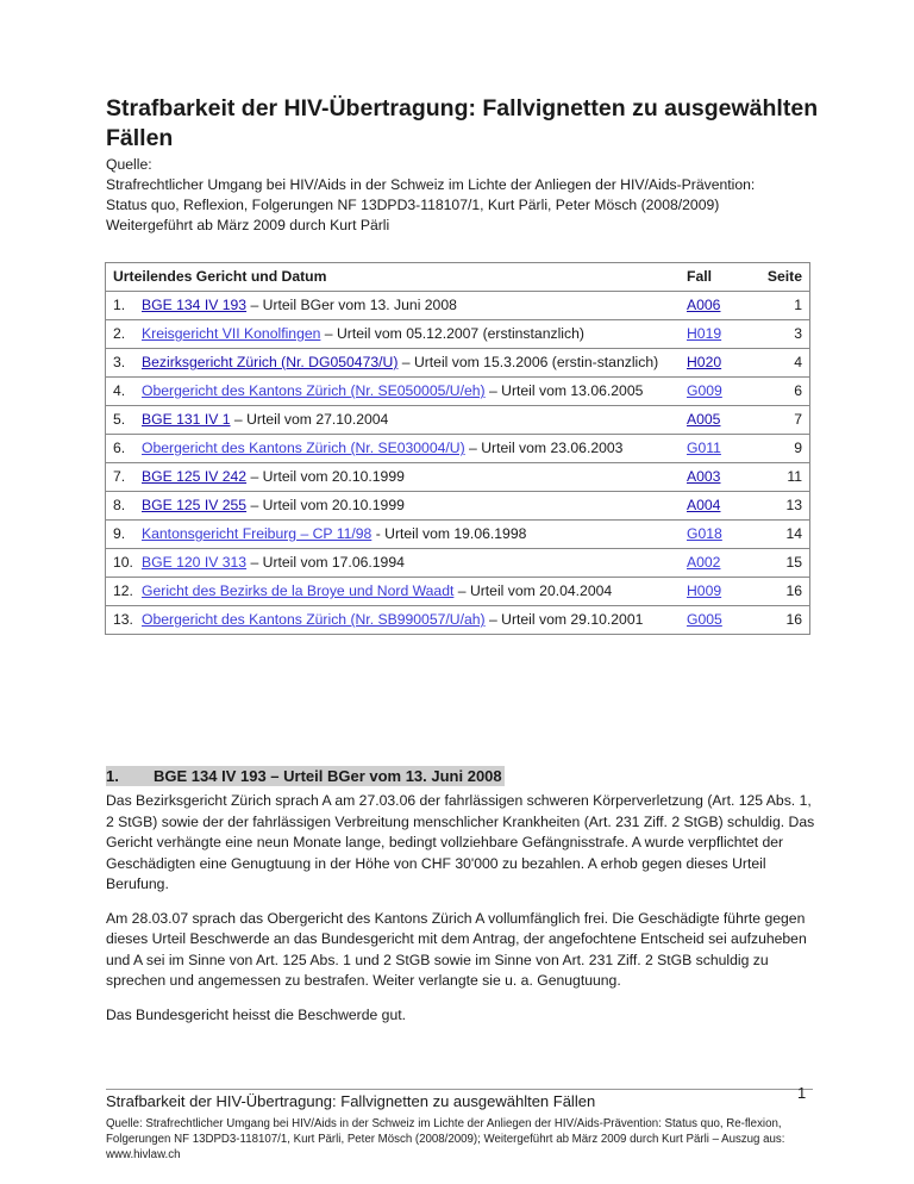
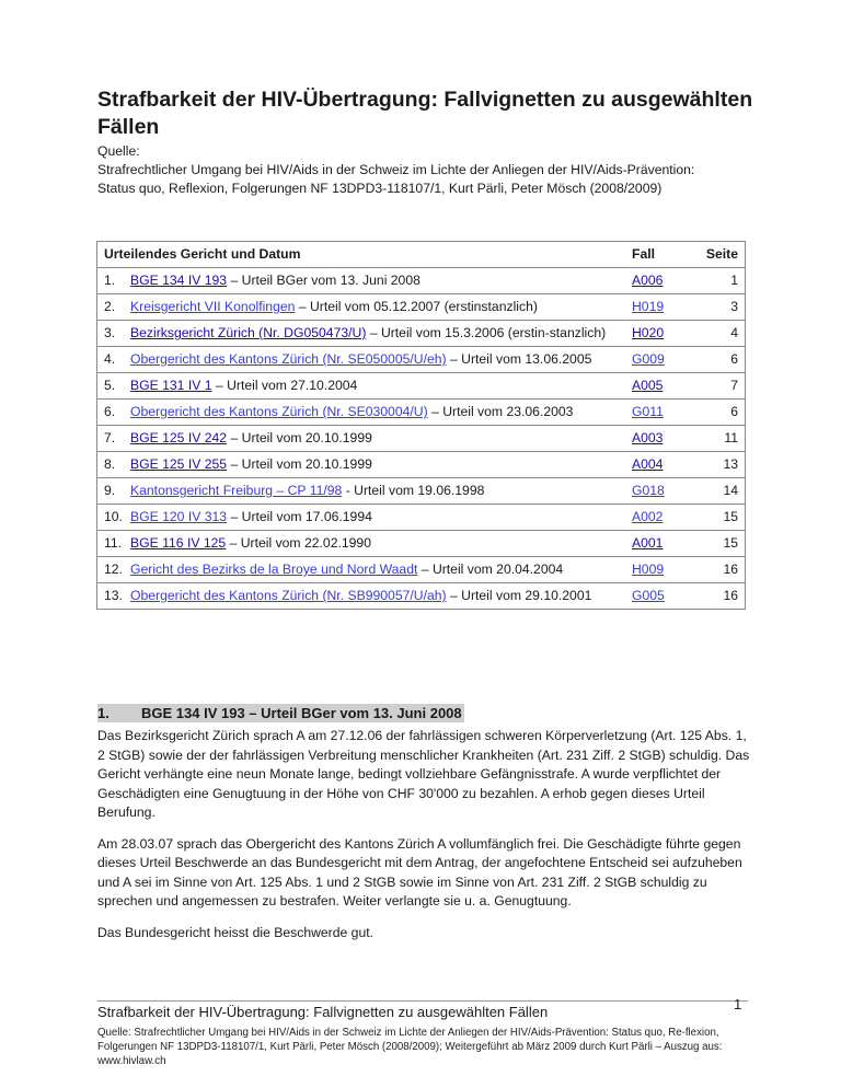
  Strafbarkeit der HIV-Übertragung: Fallvignetten zu ausgewählten Fällen
  Quelle:
  Strafrechtlicher Umgang bei HIV/Aids in der Schweiz im Lichte der Anliegen der HIV/Aids-Prävention:
  Status quo, Reflexion, Folgerungen NF 13DPD3-118107/1, Kurt Pärli, Peter Mösch (2008/2009)
- Weitergeführt ab März 2009 durch Kurt Pärli
  Urteilendes Gericht und Datum	Fall	Seite
  1.	BGE 134 IV 193 – Urteil BGer vom 13. Juni 2008	A006	1
  2.	Kreisgericht VII Konolfingen – Urteil vom 05.12.2007 (erstinstanzlich)	H019	3
  3.	Bezirksgericht Zürich (Nr. DG050473/U) – Urteil vom 15.3.2006 (erstin-stanzlich)	H020	4
  4.	Obergericht des Kantons Zürich (Nr. SE050005/U/eh) – Urteil vom 13.06.2005	G009	6
  5.	BGE 131 IV 1 – Urteil vom 27.10.2004	A005	7
- 6.	Obergericht des Kantons Zürich (Nr. SE030004/U) – Urteil vom 23.06.2003	G011	9
+ 6.	Obergericht des Kantons Zürich (Nr. SE030004/U) – Urteil vom 23.06.2003	G011	6
  7.	BGE 125 IV 242 – Urteil vom 20.10.1999	A003	11
  8.	BGE 125 IV 255 – Urteil vom 20.10.1999	A004	13
  9.	Kantonsgericht Freiburg – CP 11/98 - Urteil vom 19.06.1998	G018	14
  10.	BGE 120 IV 313 – Urteil vom 17.06.1994	A002	15
+ 11.	BGE 116 IV 125 – Urteil vom 22.02.1990	A001	15
  12.	Gericht des Bezirks de la Broye und Nord Waadt – Urteil vom 20.04.2004	H009	16
  13.	Obergericht des Kantons Zürich (Nr. SB990057/U/ah) – Urteil vom 29.10.2001	G005	16
  1. BGE 134 IV 193 – Urteil BGer vom 13. Juni 2008
- Das Bezirksgericht Zürich sprach A am 27.03.06 der fahrlässigen schweren Körperverletzung (Art. 125 Abs. 1, 2 StGB) sowie der der fahrlässigen Verbreitung menschlicher Krankheiten (Art. 231 Ziff. 2 StGB) schuldig. Das Gericht verhängte eine neun Monate lange, bedingt vollziehbare Gefängnisstrafe. A wurde verpflichtet der Geschädigten eine Genugtuung in der Höhe von CHF 30'000 zu bezahlen. A erhob gegen dieses Urteil Berufung.
+ Das Bezirksgericht Zürich sprach A am 27.12.06 der fahrlässigen schweren Körperverletzung (Art. 125 Abs. 1, 2 StGB) sowie der der fahrlässigen Verbreitung menschlicher Krankheiten (Art. 231 Ziff. 2 StGB) schuldig. Das Gericht verhängte eine neun Monate lange, bedingt vollziehbare Gefängnisstrafe. A wurde verpflichtet der Geschädigten eine Genugtuung in der Höhe von CHF 30'000 zu bezahlen. A erhob gegen dieses Urteil Berufung.
  Am 28.03.07 sprach das Obergericht des Kantons Zürich A vollumfänglich frei. Die Geschädigte führte gegen dieses Urteil Beschwerde an das Bundesgericht mit dem Antrag, der angefochtene Entscheid sei aufzuheben und A sei im Sinne von Art. 125 Abs. 1 und 2 StGB sowie im Sinne von Art. 231 Ziff. 2 StGB schuldig zu sprechen und angemessen zu bestrafen. Weiter verlangte sie u. a. Genugtuung.
  Das Bundesgericht heisst die Beschwerde gut.
  Strafbarkeit der HIV-Übertragung: Fallvignetten zu ausgewählten Fällen
  1
  Quelle: Strafrechtlicher Umgang bei HIV/Aids in der Schweiz im Lichte der Anliegen der HIV/Aids-Prävention: Status quo, Re-flexion, Folgerungen NF 13DPD3-118107/1, Kurt Pärli, Peter Mösch (2008/2009); Weitergeführt ab März 2009 durch Kurt Pärli – Auszug aus: www.hivlaw.ch
